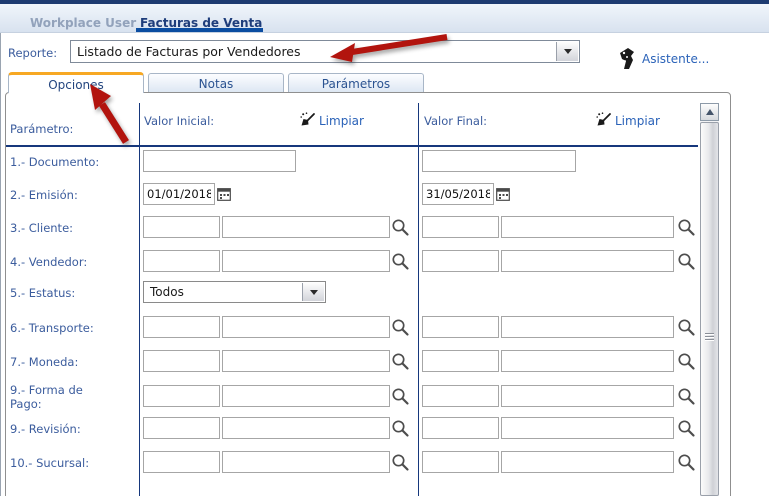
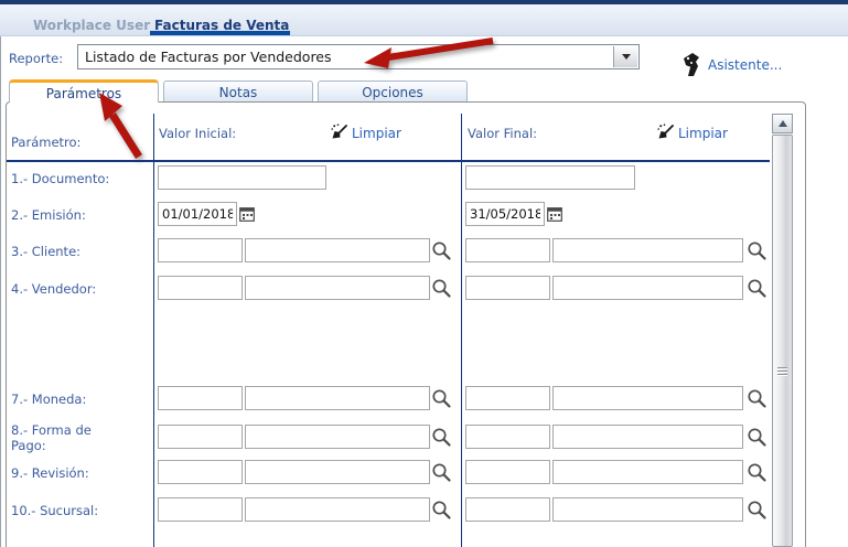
  Workplace User
  Facturas de Venta
  Reporte:
  Listado de Facturas por Vendedores
  Asistente...
- Opciones
+ Parámetros
  Notas
- Parámetros
+ Opciones
  Parámetro:
  Valor Inicial:
  Valor Final:
  Limpiar
  Limpiar
  1.- Documento:
  2.- Emisión:
  01/01/2018
  31/05/2018
  3.- Cliente:
  4.- Vendedor:
- 5.- Estatus:
- Todos
- 6.- Transporte:
  7.- Moneda:
- 9.- Forma de Pago:
+ 8.- Forma de Pago:
  9.- Revisión:
  10.- Sucursal:
